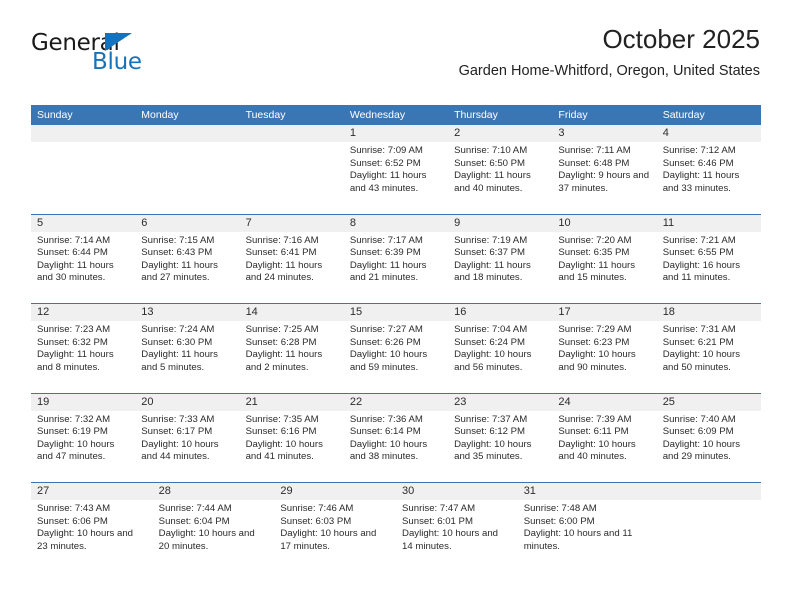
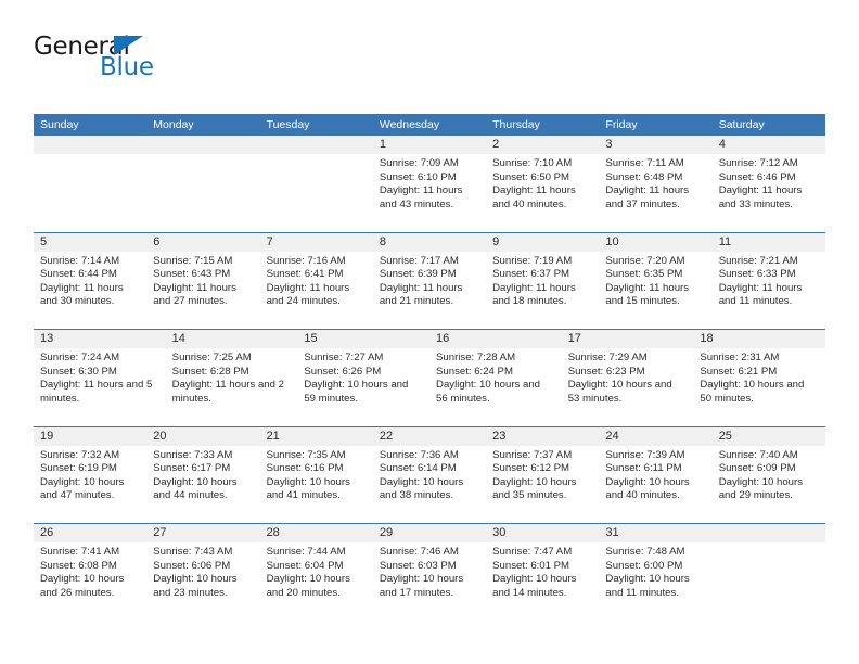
  General
  Blue
- October 2025
- Garden Home-Whitford, Oregon, United States
  Sunday
  Monday
  Tuesday
  Wednesday
  Thursday
  Friday
  Saturday
  1
  Sunrise: 7:09 AM
- Sunset: 6:52 PM
+ Sunset: 6:10 PM
  Daylight: 11 hours and 43 minutes.
  2
  Sunrise: 7:10 AM
  Sunset: 6:50 PM
  Daylight: 11 hours and 40 minutes.
  3
  Sunrise: 7:11 AM
  Sunset: 6:48 PM
- Daylight: 9 hours and 37 minutes.
+ Daylight: 11 hours and 37 minutes.
  4
  Sunrise: 7:12 AM
  Sunset: 6:46 PM
  Daylight: 11 hours and 33 minutes.
  5
  Sunrise: 7:14 AM
  Sunset: 6:44 PM
  Daylight: 11 hours and 30 minutes.
  6
  Sunrise: 7:15 AM
  Sunset: 6:43 PM
  Daylight: 11 hours and 27 minutes.
  7
  Sunrise: 7:16 AM
  Sunset: 6:41 PM
  Daylight: 11 hours and 24 minutes.
  8
  Sunrise: 7:17 AM
  Sunset: 6:39 PM
  Daylight: 11 hours and 21 minutes.
  9
  Sunrise: 7:19 AM
  Sunset: 6:37 PM
  Daylight: 11 hours and 18 minutes.
  10
  Sunrise: 7:20 AM
  Sunset: 6:35 PM
  Daylight: 11 hours and 15 minutes.
  11
  Sunrise: 7:21 AM
- Sunset: 6:55 PM
+ Sunset: 6:33 PM
- Daylight: 16 hours and 11 minutes.
+ Daylight: 11 hours and 11 minutes.
- 12
- Sunrise: 7:23 AM
- Sunset: 6:32 PM
- Daylight: 11 hours and 8 minutes.
  13
  Sunrise: 7:24 AM
  Sunset: 6:30 PM
  Daylight: 11 hours and 5 minutes.
  14
  Sunrise: 7:25 AM
  Sunset: 6:28 PM
  Daylight: 11 hours and 2 minutes.
  15
  Sunrise: 7:27 AM
  Sunset: 6:26 PM
  Daylight: 10 hours and 59 minutes.
  16
- Sunrise: 7:04 AM
+ Sunrise: 7:28 AM
  Sunset: 6:24 PM
  Daylight: 10 hours and 56 minutes.
  17
  Sunrise: 7:29 AM
  Sunset: 6:23 PM
- Daylight: 10 hours and 90 minutes.
+ Daylight: 10 hours and 53 minutes.
  18
- Sunrise: 7:31 AM
+ Sunrise: 2:31 AM
  Sunset: 6:21 PM
  Daylight: 10 hours and 50 minutes.
  19
  Sunrise: 7:32 AM
  Sunset: 6:19 PM
  Daylight: 10 hours and 47 minutes.
  20
  Sunrise: 7:33 AM
  Sunset: 6:17 PM
  Daylight: 10 hours and 44 minutes.
  21
  Sunrise: 7:35 AM
  Sunset: 6:16 PM
  Daylight: 10 hours and 41 minutes.
  22
  Sunrise: 7:36 AM
  Sunset: 6:14 PM
  Daylight: 10 hours and 38 minutes.
  23
  Sunrise: 7:37 AM
  Sunset: 6:12 PM
  Daylight: 10 hours and 35 minutes.
  24
  Sunrise: 7:39 AM
  Sunset: 6:11 PM
  Daylight: 10 hours and 40 minutes.
  25
  Sunrise: 7:40 AM
  Sunset: 6:09 PM
  Daylight: 10 hours and 29 minutes.
+ 26
+ Sunrise: 7:41 AM
+ Sunset: 6:08 PM
+ Daylight: 10 hours and 26 minutes.
  27
  Sunrise: 7:43 AM
  Sunset: 6:06 PM
  Daylight: 10 hours and 23 minutes.
  28
  Sunrise: 7:44 AM
  Sunset: 6:04 PM
  Daylight: 10 hours and 20 minutes.
  29
  Sunrise: 7:46 AM
  Sunset: 6:03 PM
  Daylight: 10 hours and 17 minutes.
  30
  Sunrise: 7:47 AM
  Sunset: 6:01 PM
  Daylight: 10 hours and 14 minutes.
  31
  Sunrise: 7:48 AM
  Sunset: 6:00 PM
  Daylight: 10 hours and 11 minutes.
